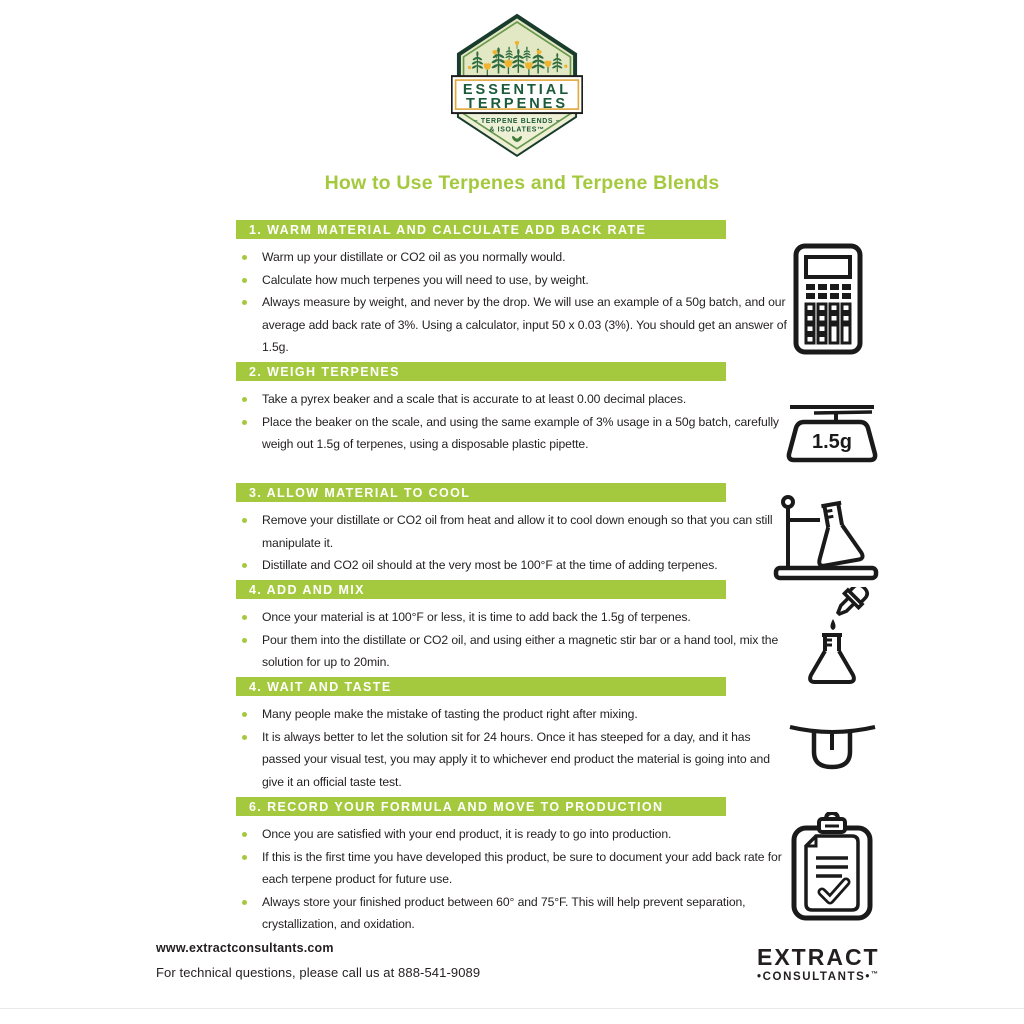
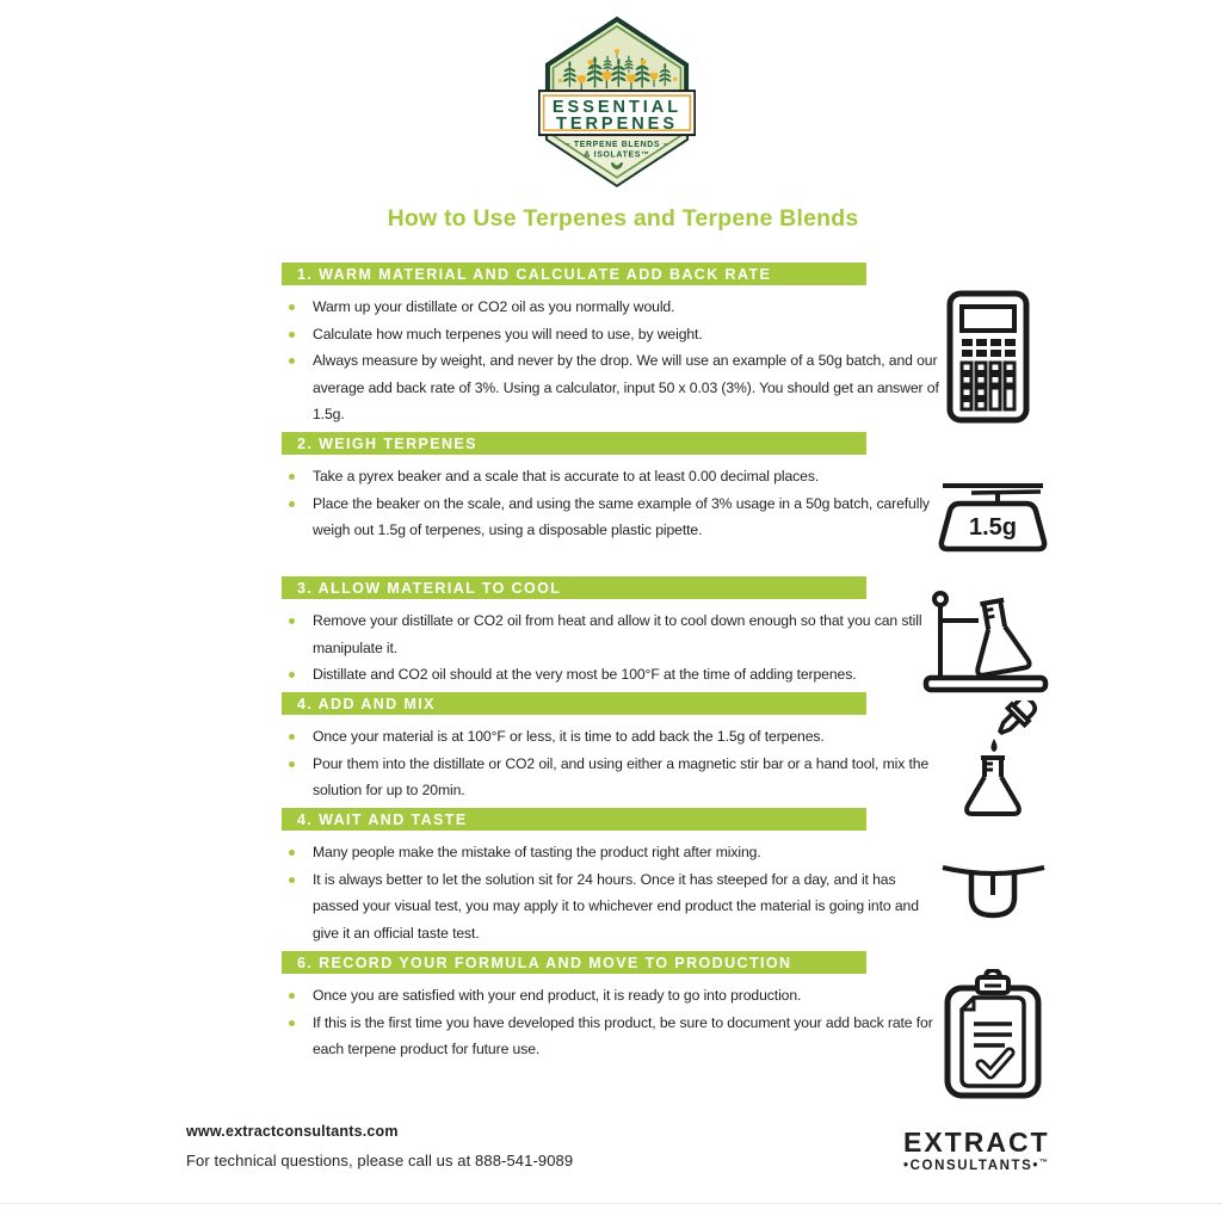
  ESSENTIAL
  TERPENES
  How to Use Terpenes and Terpene Blends
  1. WARM MATERIAL AND CALCULATE ADD BACK RATE
  Warm up your distillate or CO2 oil as you normally would.
  Calculate how much terpenes you will need to use, by weight.
  Always measure by weight, and never by the drop. We will use an example of a 50g batch, and our average add back rate of 3%. Using a calculator, input 50 x 0.03 (3%). You should get an answer of 1.5g.
  2. WEIGH TERPENES
  Take a pyrex beaker and a scale that is accurate to at least 0.00 decimal places.
  Place the beaker on the scale, and using the same example of 3% usage in a 50g batch, carefully weigh out 1.5g of terpenes, using a disposable plastic pipette.
  3. ALLOW MATERIAL TO COOL
  Remove your distillate or CO2 oil from heat and allow it to cool down enough so that you can still manipulate it.
  Distillate and CO2 oil should at the very most be 100°F at the time of adding terpenes.
  4. ADD AND MIX
  Once your material is at 100°F or less, it is time to add back the 1.5g of terpenes.
  Pour them into the distillate or CO2 oil, and using either a magnetic stir bar or a hand tool, mix the solution for up to 20min.
  4. WAIT AND TASTE
  Many people make the mistake of tasting the product right after mixing.
  It is always better to let the solution sit for 24 hours. Once it has steeped for a day, and it has passed your visual test, you may apply it to whichever end product the material is going into and give it an official taste test.
  6. RECORD YOUR FORMULA AND MOVE TO PRODUCTION
  Once you are satisfied with your end product, it is ready to go into production.
  If this is the first time you have developed this product, be sure to document your add back rate for each terpene product for future use.
- Always store your finished product between 60° and 75°F. This will help prevent separation, crystallization, and oxidation.
  1.5g
  www.extractconsultants.com
  For technical questions, please call us at 888-541-9089
  EXTRACT
  •CONSULTANTS•
